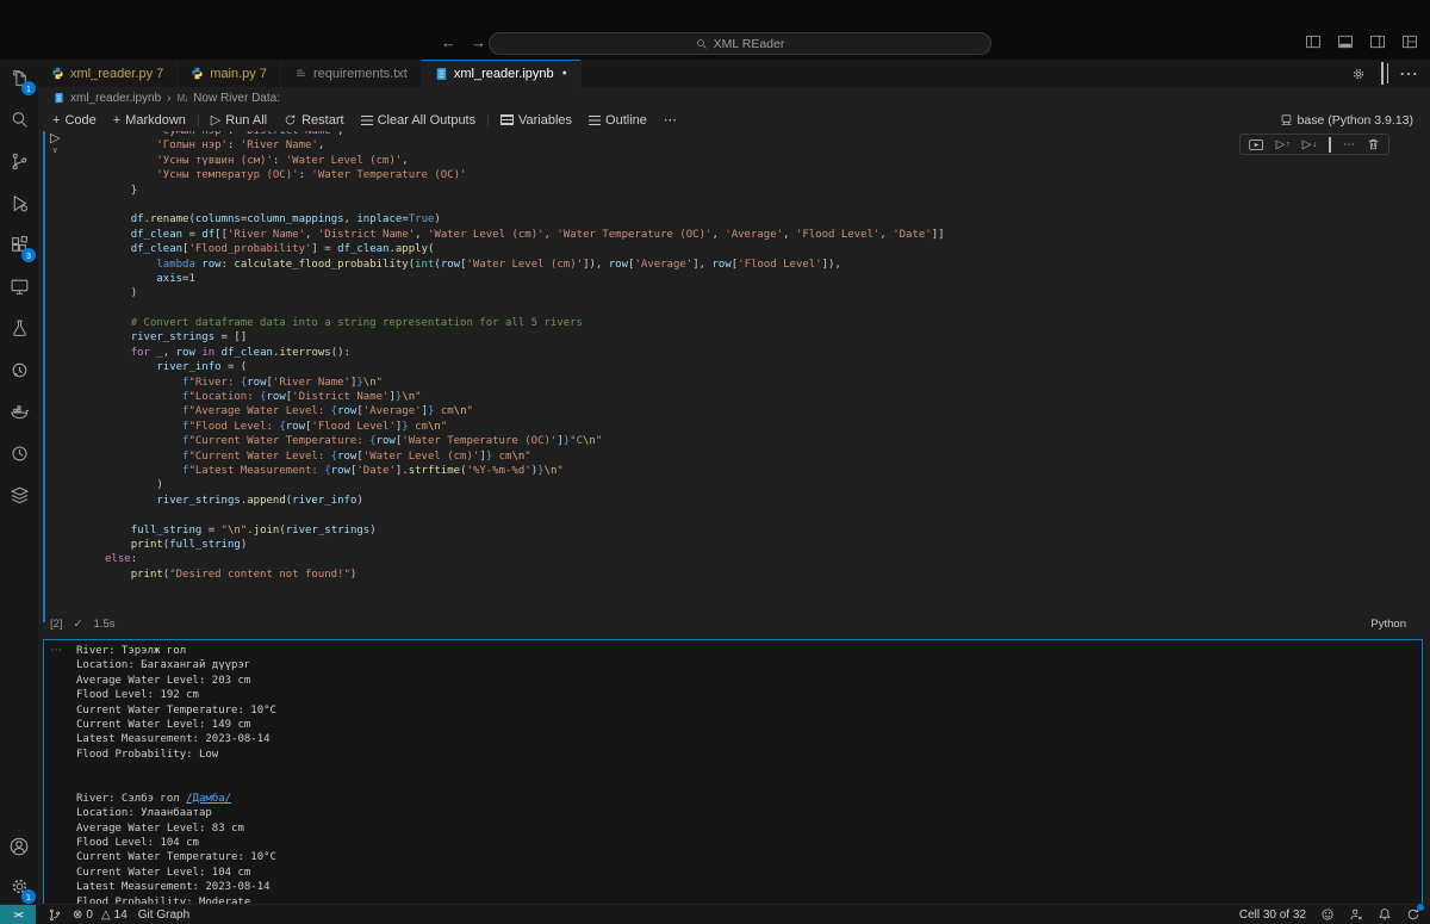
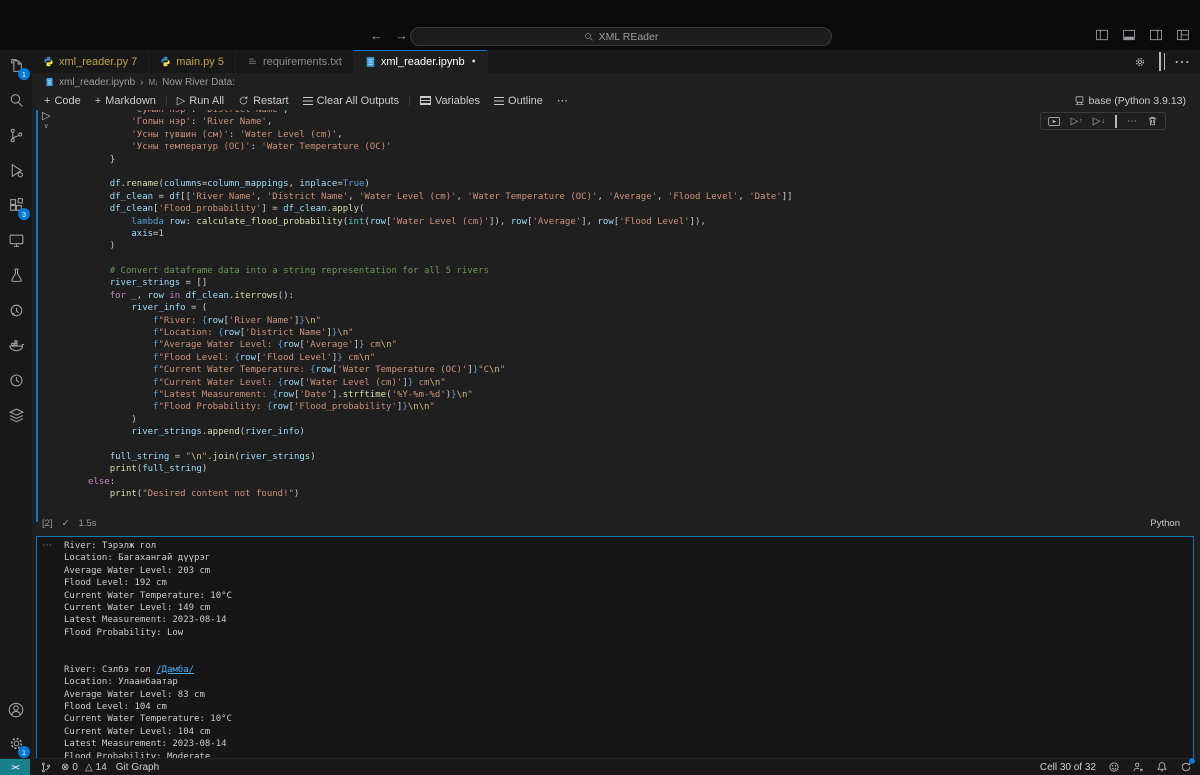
  ←
  →
  XML REader
  1
  3
  1
  xml_reader.py 7
- main.py 7
+ main.py 5
  requirements.txt
  xml_reader.ipynb
  ⋯
  xml_reader.ipynb
  ›
  M↓
  Now River Data:
  +
  Code
  +
  Markdown
  |
  ▷
  Run All
  Restart
  Clear All Outputs
  |
  Variables
  Outline
  ⋯
  base (Python 3.9.13)
  ▷
  ▷
  ▷
  ⋯
  'Сумын нэр': 'District Name',
  'Голын нэр': 'River Name',
  'Усны түвшин (см)': 'Water Level (cm)',
  'Усны температур (OC)': 'Water Temperature (OC)'
  }
  df.rename(columns=column_mappings, inplace=True)
  df_clean = df[['River Name', 'District Name', 'Water Level (cm)', 'Water Temperature (OC)', 'Average', 'Flood Level', 'Date']]
  df_clean['Flood_probability'] = df_clean.apply(
  lambda row: calculate_flood_probability(int(row['Water Level (cm)']), row['Average'], row['Flood Level']),
  axis=1
  )
  # Convert dataframe data into a string representation for all 5 rivers
  river_strings = []
  for _, row in df_clean.iterrows():
  river_info = (
  f"River: {row['River Name']}\n"
  f"Location: {row['District Name']}\n"
  f"Average Water Level: {row['Average']} cm\n"
  f"Flood Level: {row['Flood Level']} cm\n"
  f"Current Water Temperature: {row['Water Temperature (OC)']}°C\n"
  f"Current Water Level: {row['Water Level (cm)']} cm\n"
  f"Latest Measurement: {row['Date'].strftime('%Y-%m-%d')}\n"
+ f"Flood Probability: {row['Flood_probability']}\n\n"
  )
  river_strings.append(river_info)
  full_string = "\n".join(river_strings)
  print(full_string)
  else:
  print("Desired content not found!")
  [2]
  ✓
  1.5s
  Python
  ⋯
  River: Тэрэлж гол
  Location: Багахангай дүүрэг
  Average Water Level: 203 cm
  Flood Level: 192 cm
  Current Water Temperature: 10°C
  Current Water Level: 149 cm
  Latest Measurement: 2023-08-14
  Flood Probability: Low
  River: Сэлбэ гол /Дамба/
  Location: Улаанбаатар
  Average Water Level: 83 cm
  Flood Level: 104 cm
  Current Water Temperature: 10°C
  Current Water Level: 104 cm
  Latest Measurement: 2023-08-14
  Flood Probability: Moderate
  ><
  ⊗
  0
  △
  14
  Git Graph
  Cell 30 of 32
